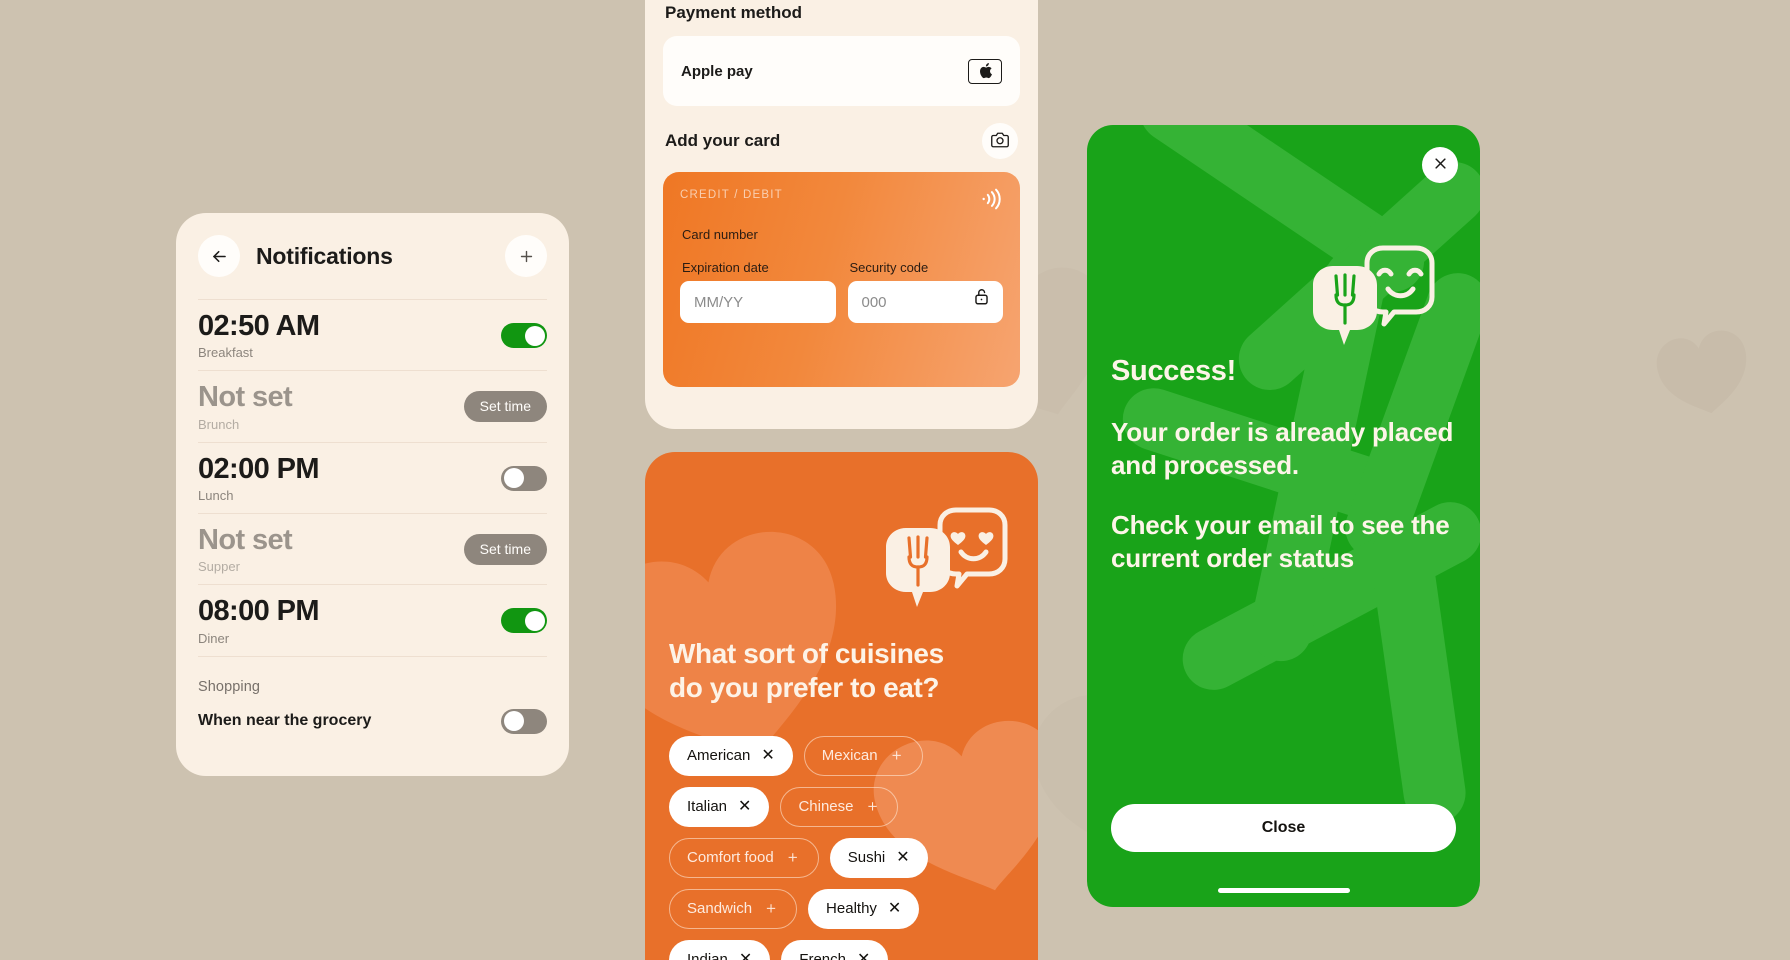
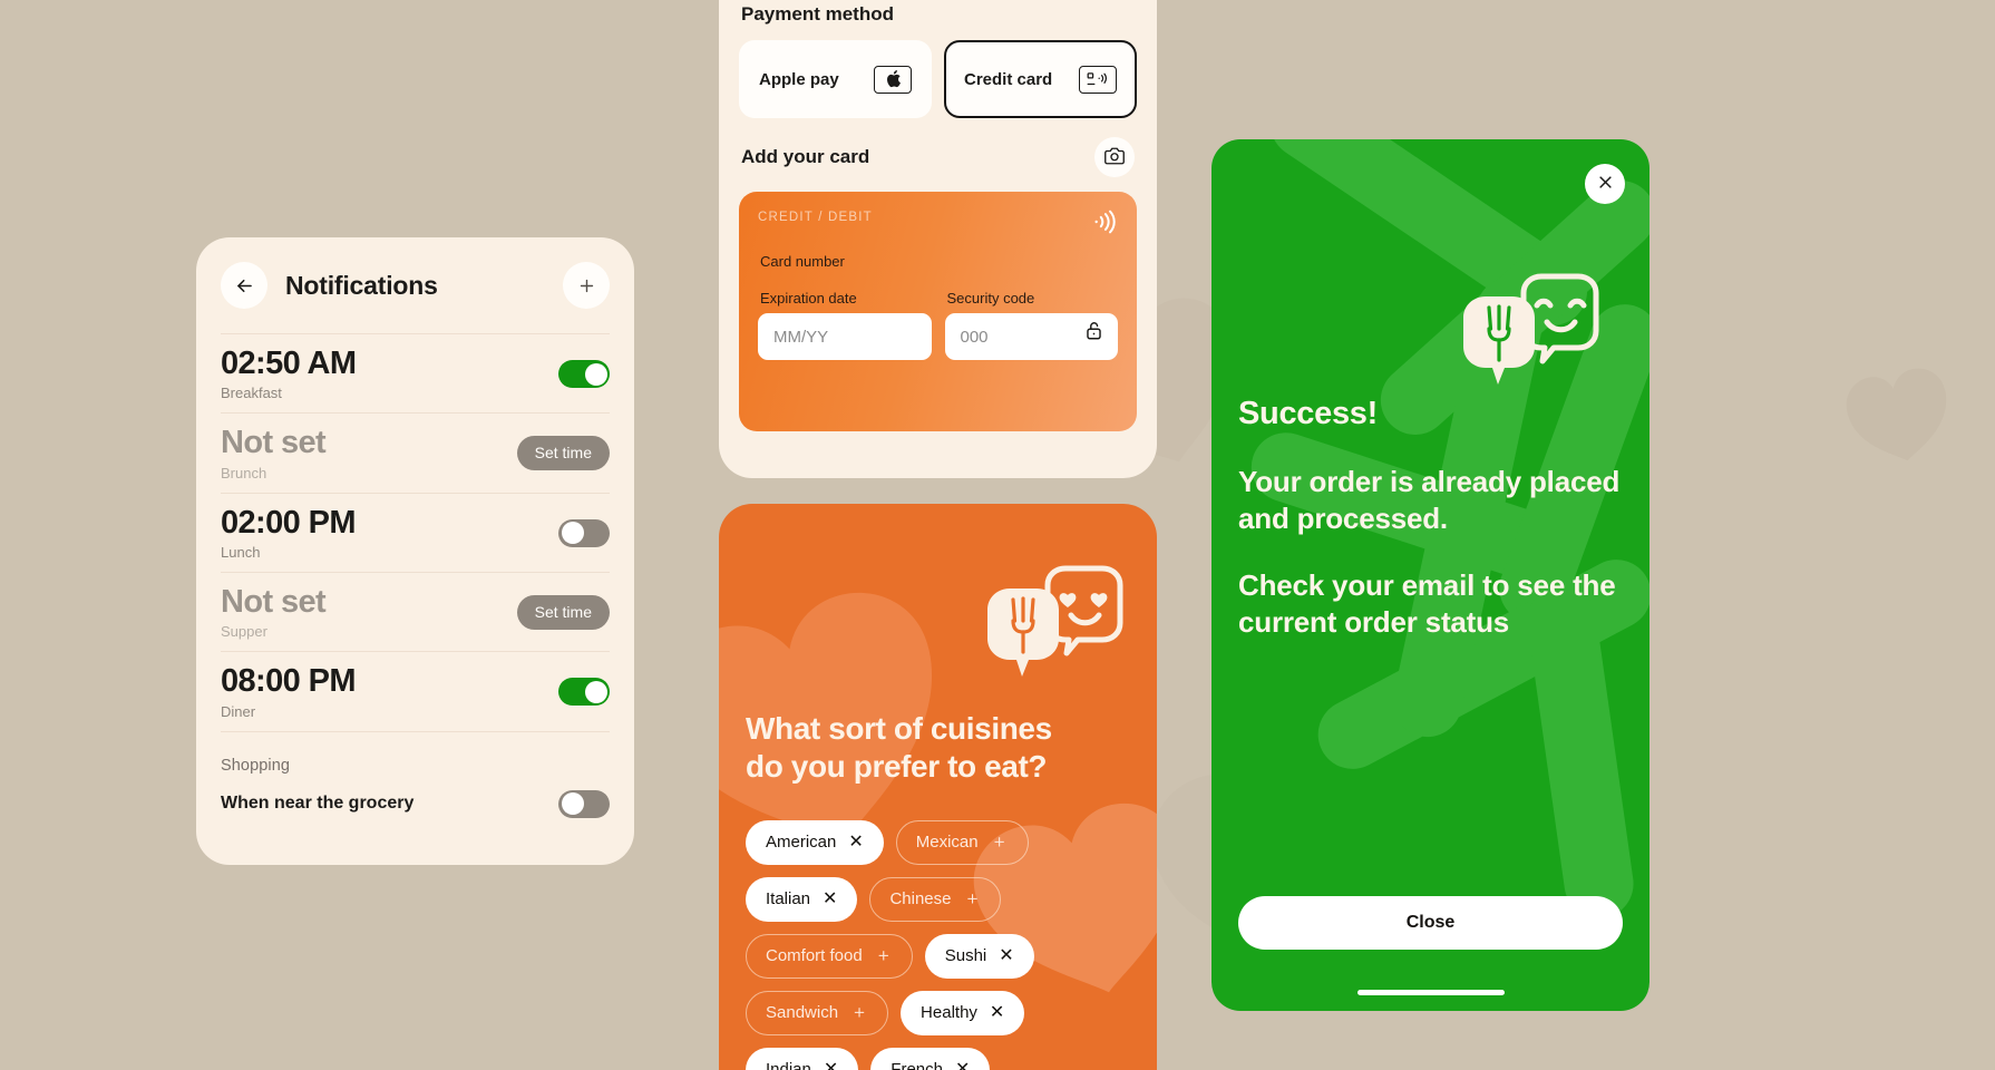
  Notifications
  02:50 AM
  Breakfast
  Not set
  Brunch
  Set time
  02:00 PM
  Lunch
  Not set
  Supper
  Set time
  08:00 PM
  Diner
  Shopping
  When near the grocery
  Payment method
  Apple pay
+ Credit card
  Add your card
  CREDIT / DEBIT
  Card number
  Expiration date
  MM/YY
  Security code
  000
  What sort of cuisines
  do you prefer to eat?
  American
  ✕
  Mexican
  ＋
  Italian
  ✕
  Chinese
  ＋
  Comfort food
  ＋
  Sushi
  ✕
  Sandwich
  ＋
  Healthy
  ✕
  ✕
  ✕
  Success!
  Your order is already placed and processed.
  Check your email to see the current order status
  Close
